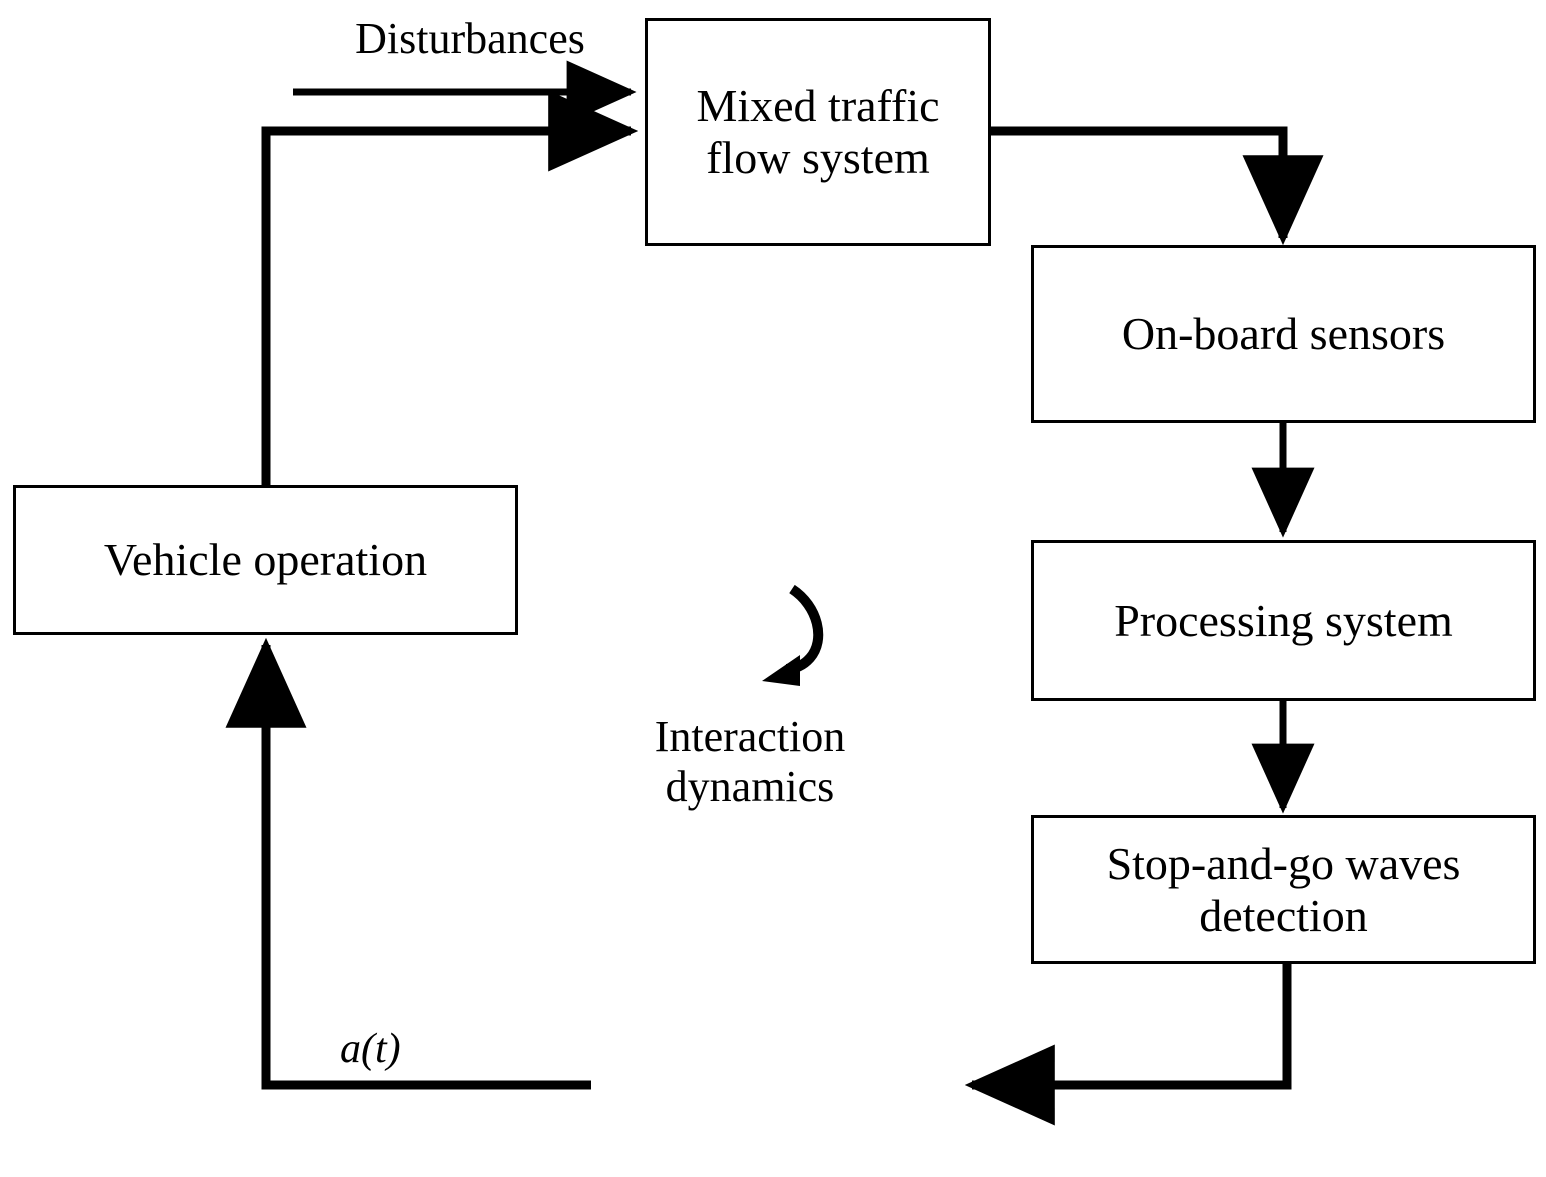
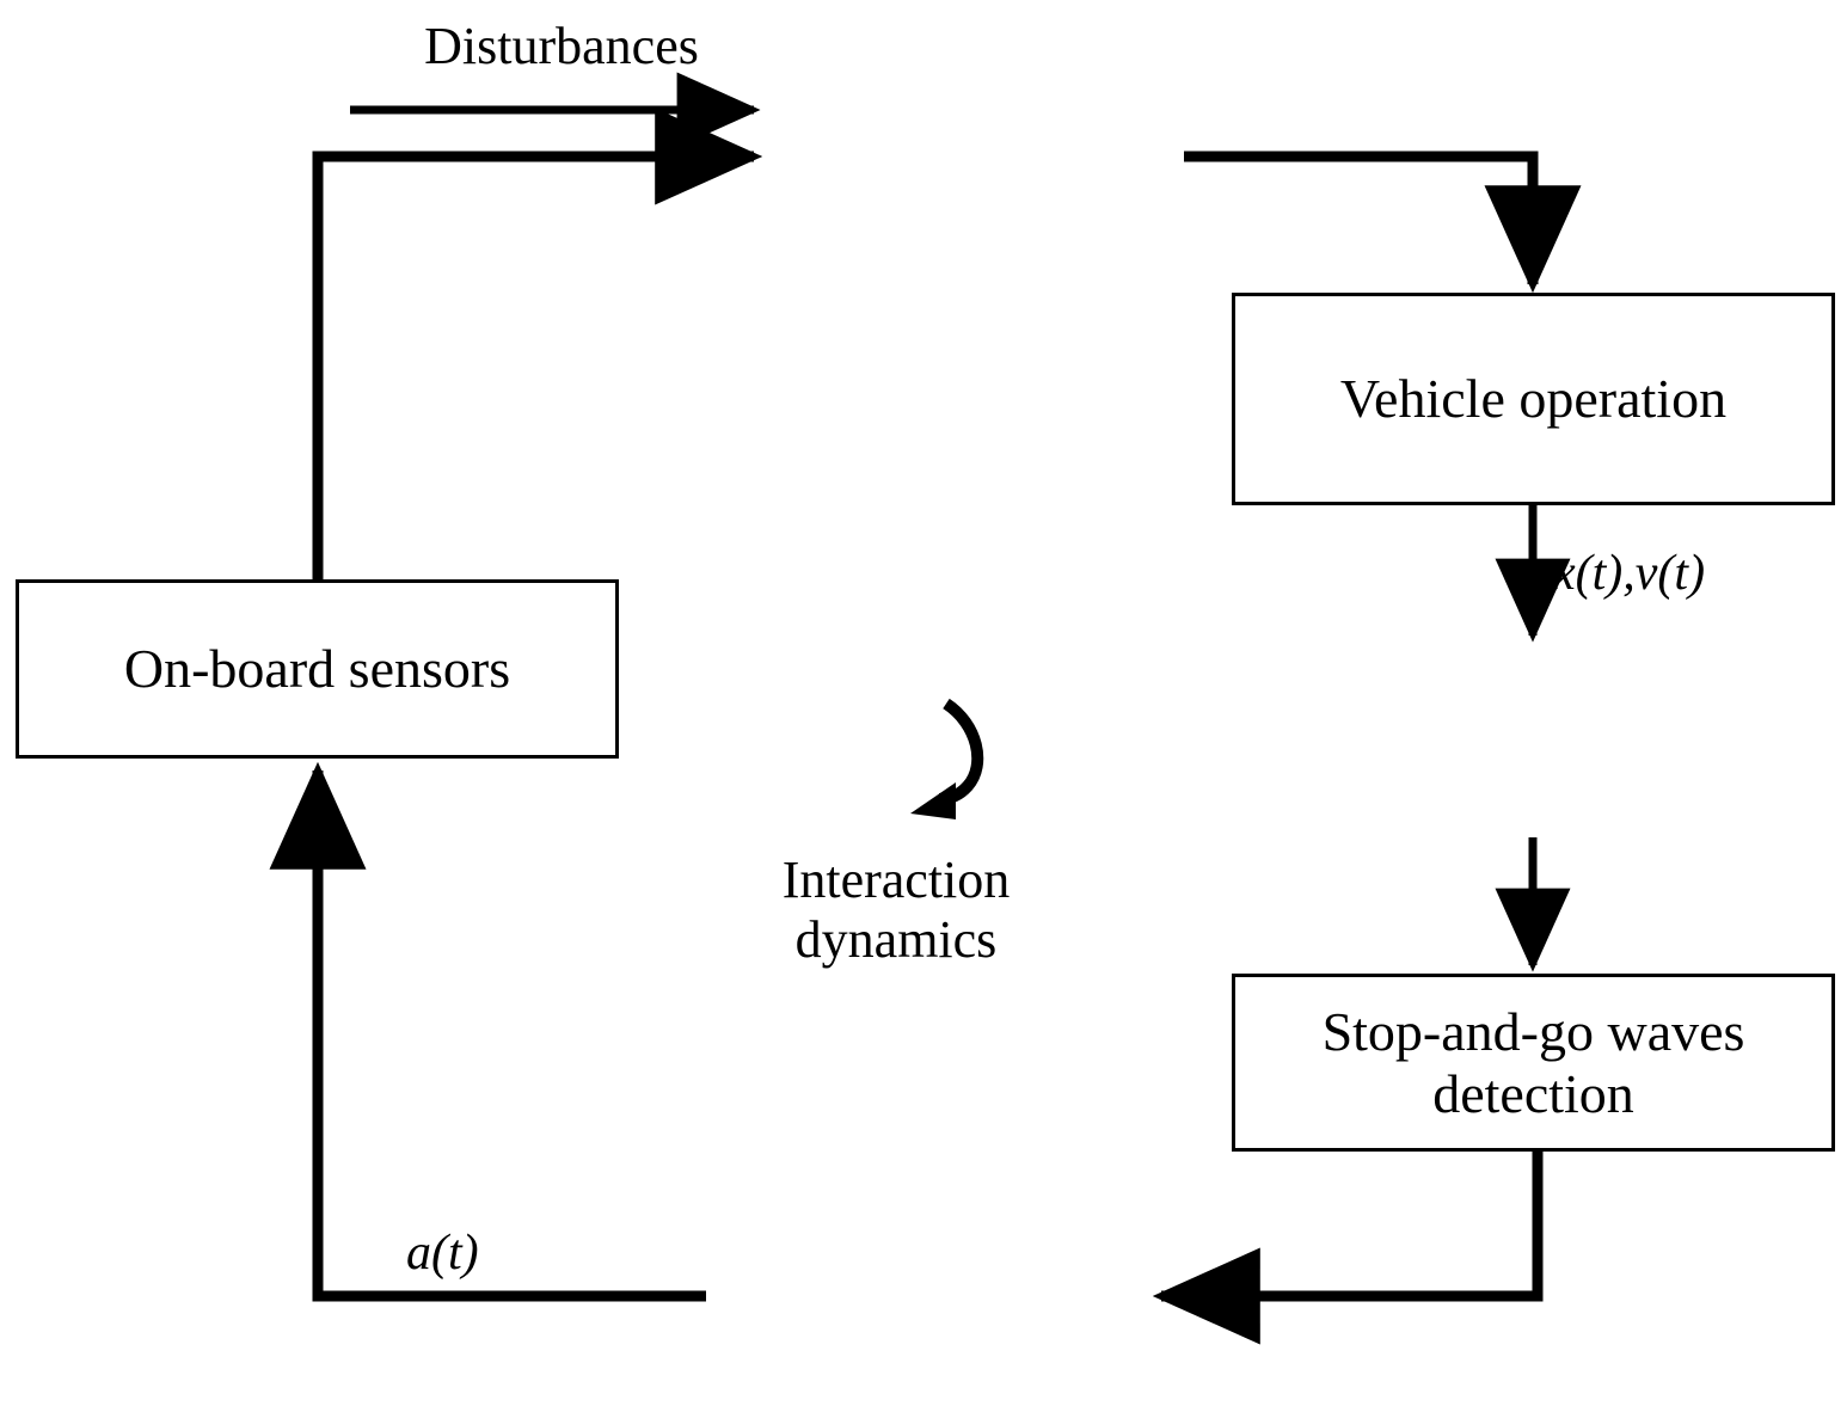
- Mixed traffic
- flow system
- On-board sensors
+ Vehicle operation
- Processing system
  Stop-and-go waves
  detection
- Vehicle operation
+ On-board sensors
  Disturbances
  Interaction
  dynamics
+ x(t),v(t)
  a(t)
